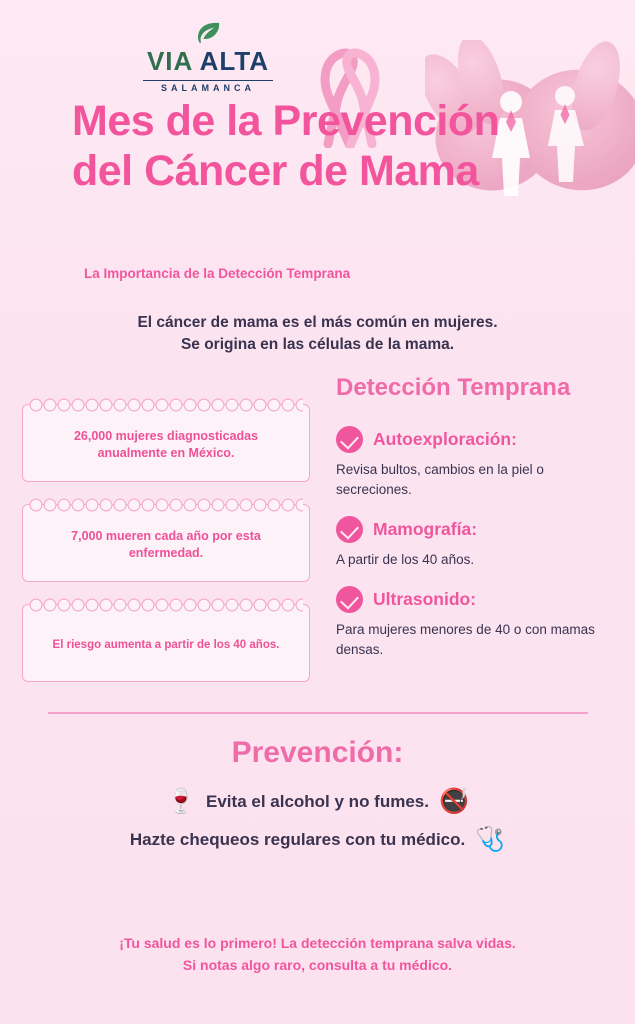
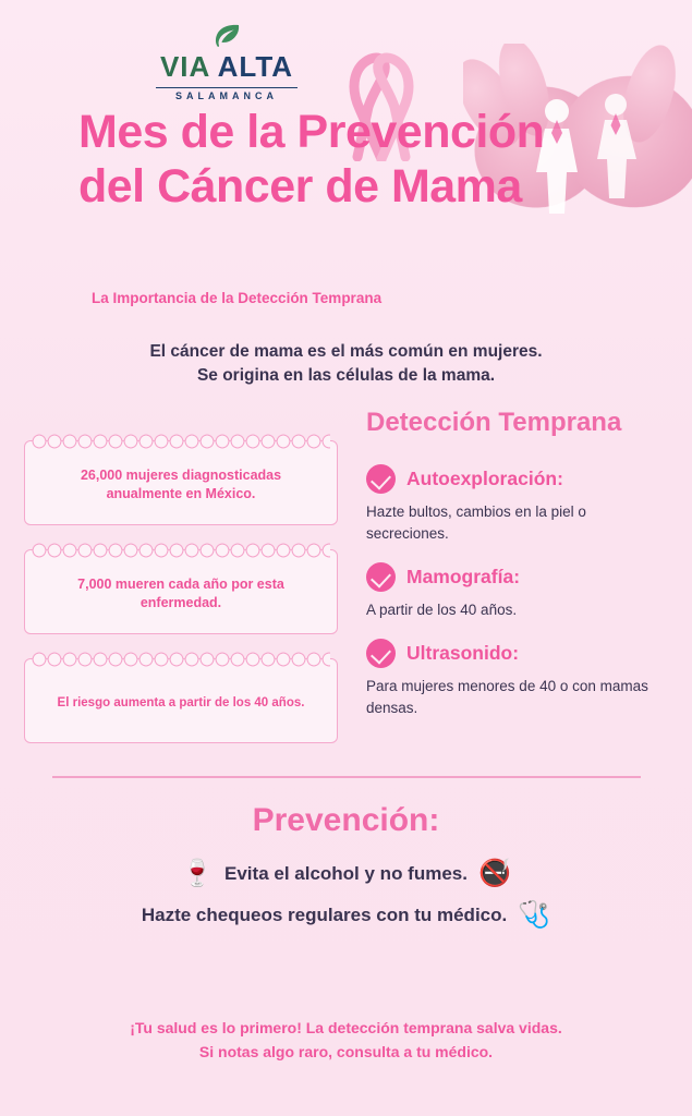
  VIA ALTA
  SALAMANCA
  Mes de la Prevención del Cáncer de Mama
  La Importancia de la Detección Temprana
  El cáncer de mama es el más común en mujeres.
  Se origina en las células de la mama.
  26,000 mujeres diagnosticadas anualmente en México.
  7,000 mueren cada año por esta enfermedad.
  El riesgo aumenta a partir de los 40 años.
  Detección Temprana
  Autoexploración:
- Revisa bultos, cambios en la piel o secreciones.
+ Hazte bultos, cambios en la piel o secreciones.
  Mamografía:
  A partir de los 40 años.
  Ultrasonido:
  Para mujeres menores de 40 o con mamas densas.
  Prevención:
  🍷
  Evita el alcohol y no fumes.
  🚭
  Hazte chequeos regulares con tu médico.
  🩺
  ¡Tu salud es lo primero! La detección temprana salva vidas.
  Si notas algo raro, consulta a tu médico.
